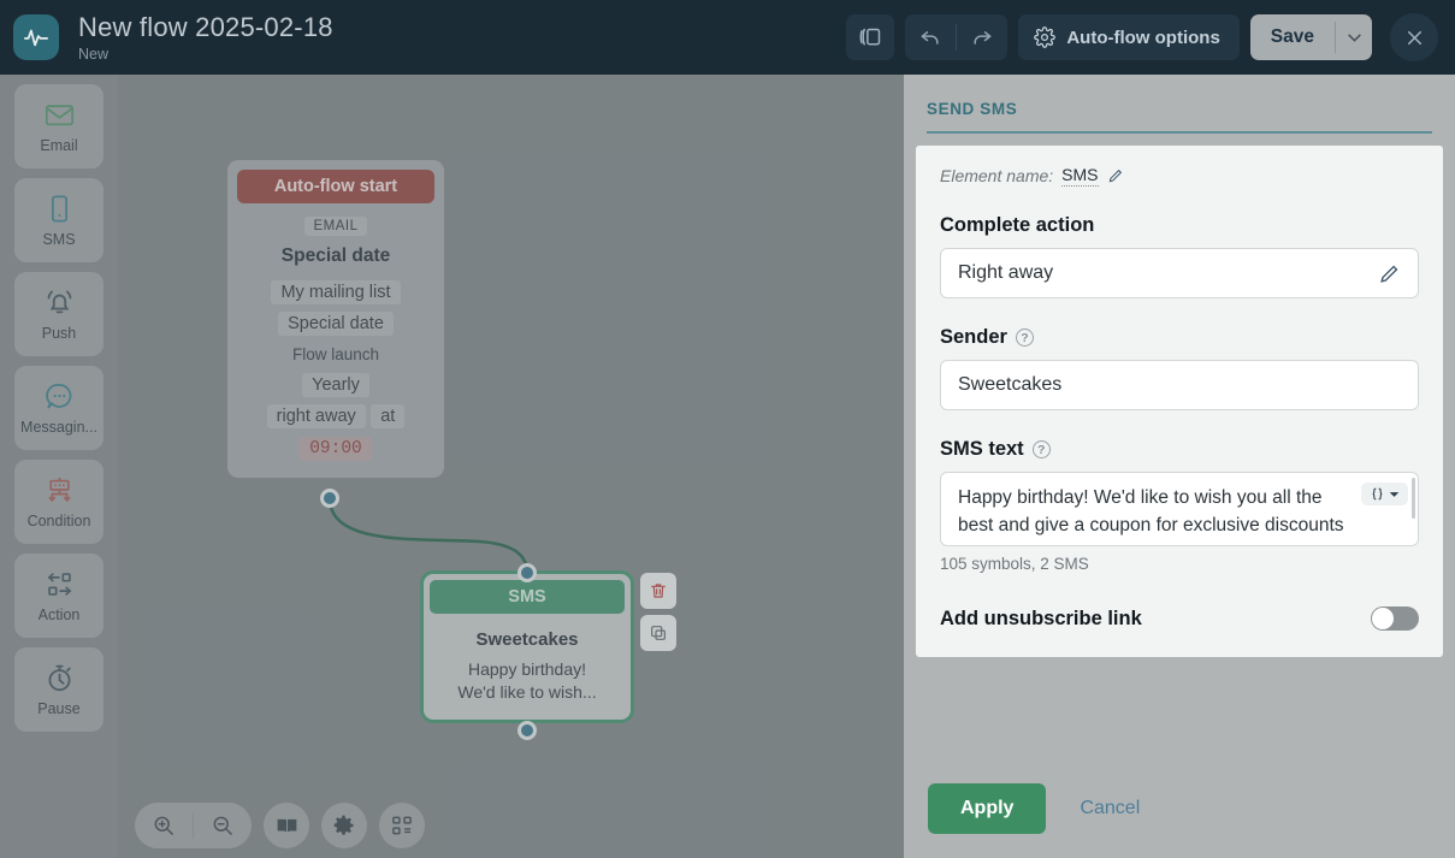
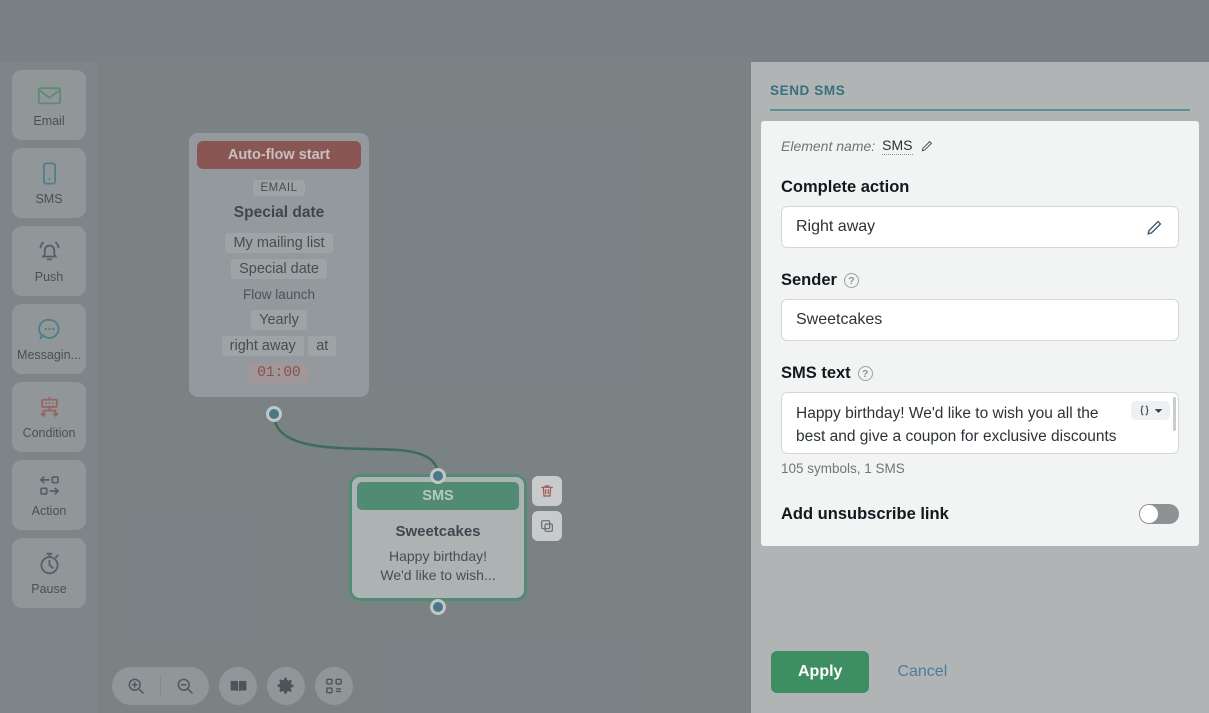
- New flow 2025-02-18
- New
- Auto-flow options
- Save
  Email
  SMS
  Push
  Messagin...
  Condition
  Action
  Pause
  Auto-flow start
  EMAIL
  Special date
  My mailing list
  Special date
  Flow launch
  Yearly
  right away at
- 09:00
+ 01:00
  SMS
  Sweetcakes
  Happy birthday!
  We'd like to wish...
  SEND SMS
  Element name:
  SMS
  Complete action
  Right away
  Sender
  ?
  Sweetcakes
  SMS text
  ?
  Happy birthday! We'd like to wish you all the best and give a coupon for exclusive discounts
- 105 symbols, 2 SMS
+ 105 symbols, 1 SMS
  Add unsubscribe link
  Apply
  Cancel
